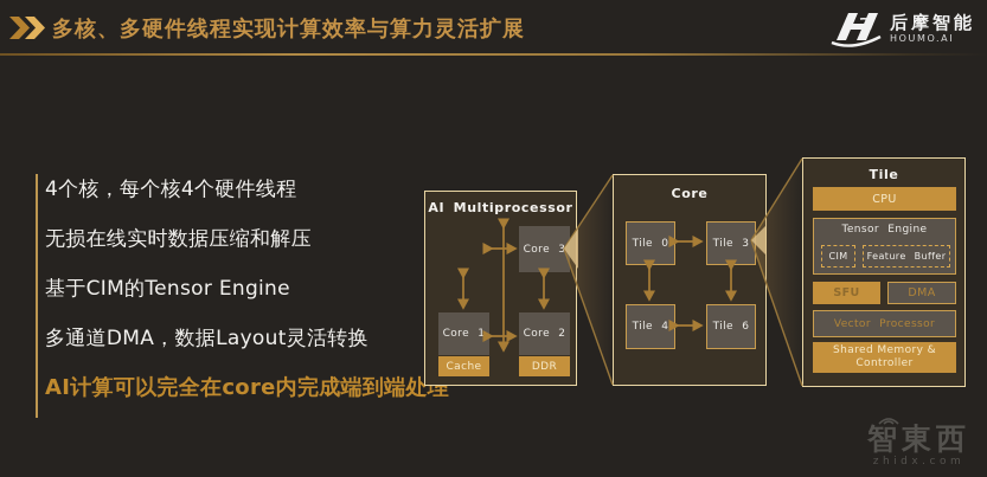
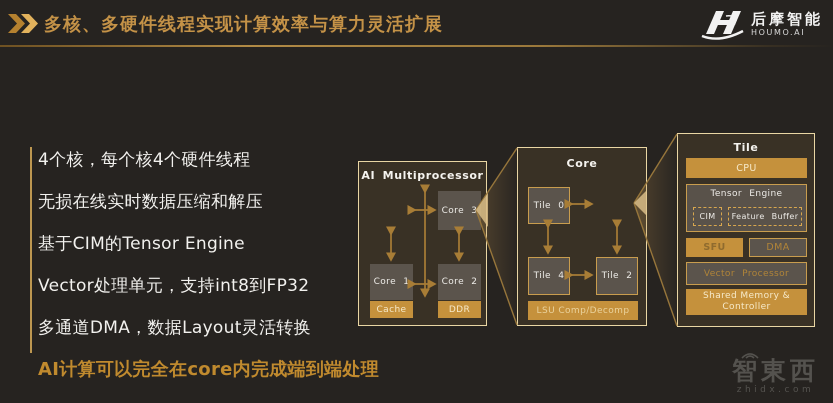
  多核、多硬件线程实现计算效率与算力灵活扩展
  后摩智能
  HOUMO.AI
  4个核，每个核4个硬件线程
  无损在线实时数据压缩和解压
  基于CIM的Tensor Engine
+ Vector处理单元，支持int8到FP32
  多通道DMA，数据Layout灵活转换
  AI计算可以完全在core内完成端到端处
  AI Multiprocessor
  Core 3
  Core 1
  Core 2
  Cache
  DDR
  Core
  Tile 0
- Tile 3
  Tile 4
- Tile 6
+ Tile 2
+ LSU Comp/Decomp
  Tile
  CPU
  Tensor Engine
  CIM
  Feature Buffer
  SFU
  DMA
  Vector Processor
  Shared Memory & Controller
  智東西
  zhidx.com
